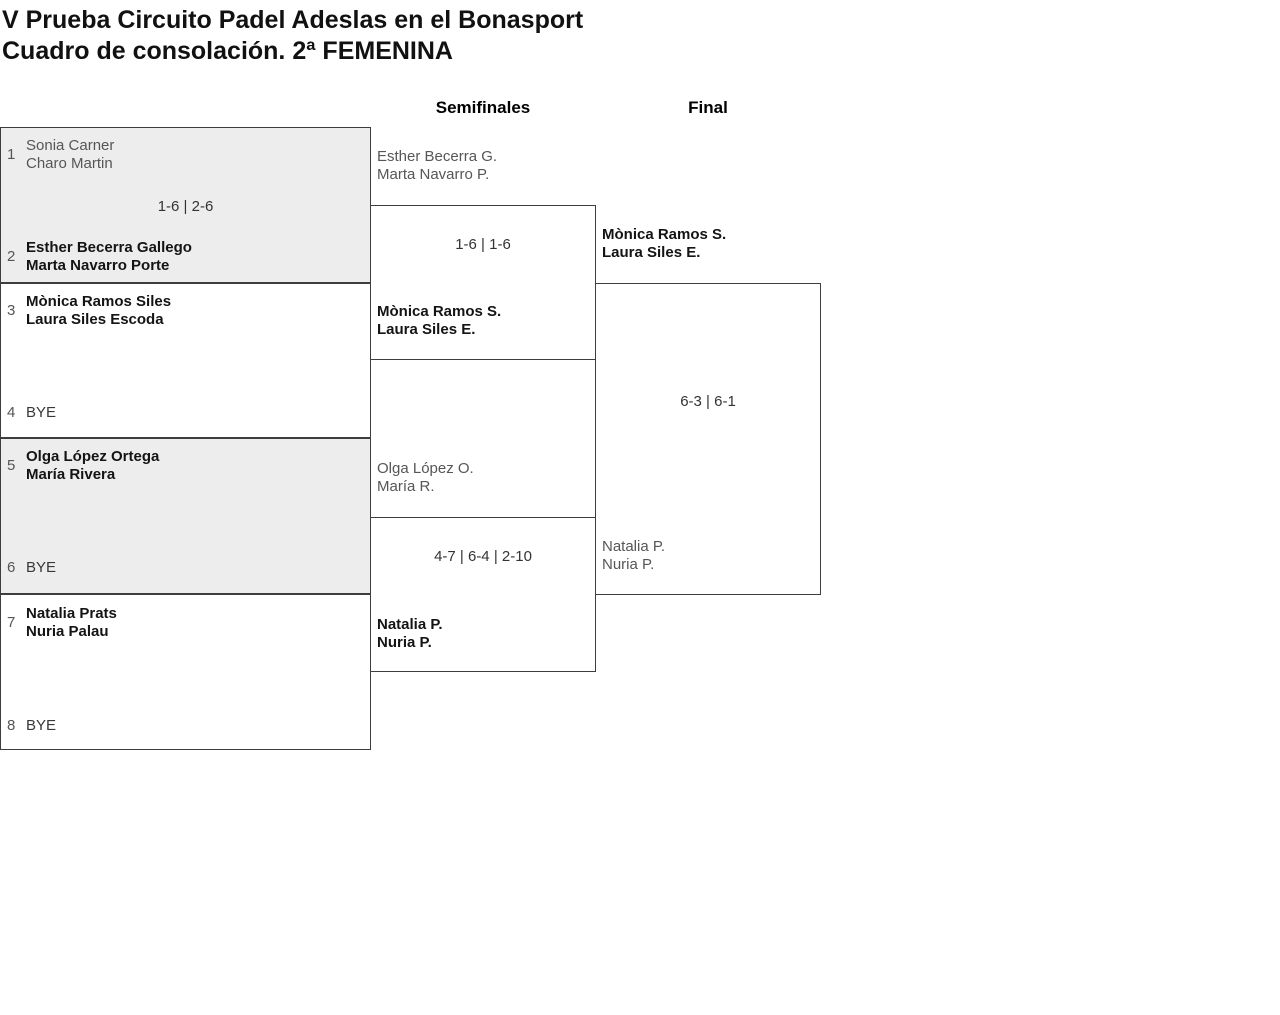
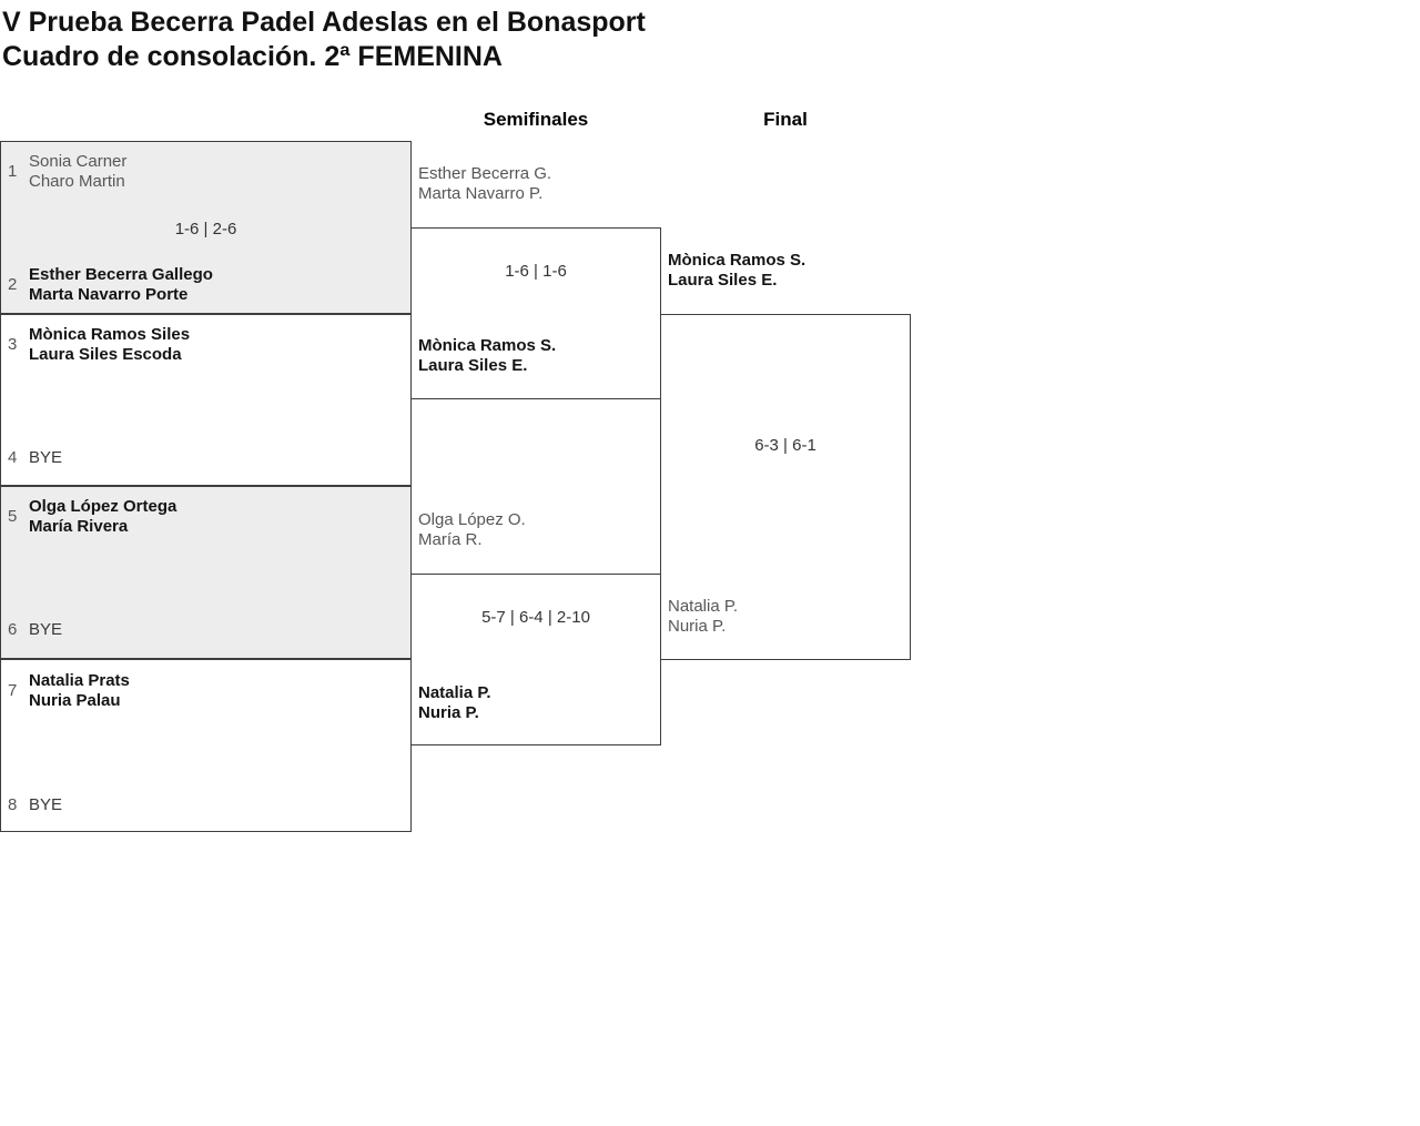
- V Prueba Circuito Padel Adeslas en el Bonasport
+ V Prueba Becerra Padel Adeslas en el Bonasport
  Cuadro de consolación. 2ª FEMENINA
  Semifinales
  Final
  1
  Sonia Carner
  Charo Martin
  1-6 | 2-6
  2
  Esther Becerra Gallego
  Marta Navarro Porte
  3
  Mònica Ramos Siles
  Laura Siles Escoda
  4
  BYE
  5
  Olga López Ortega
  María Rivera
  6
  BYE
  7
  Natalia Prats
  Nuria Palau
  8
  BYE
  Esther Becerra G.
  Marta Navarro P.
  1-6 | 1-6
  Mònica Ramos S.
  Laura Siles E.
  Olga López O.
  María R.
- 4-7 | 6-4 | 2-10
+ 5-7 | 6-4 | 2-10
  Natalia P.
  Nuria P.
  Mònica Ramos S.
  Laura Siles E.
  6-3 | 6-1
  Natalia P.
  Nuria P.
